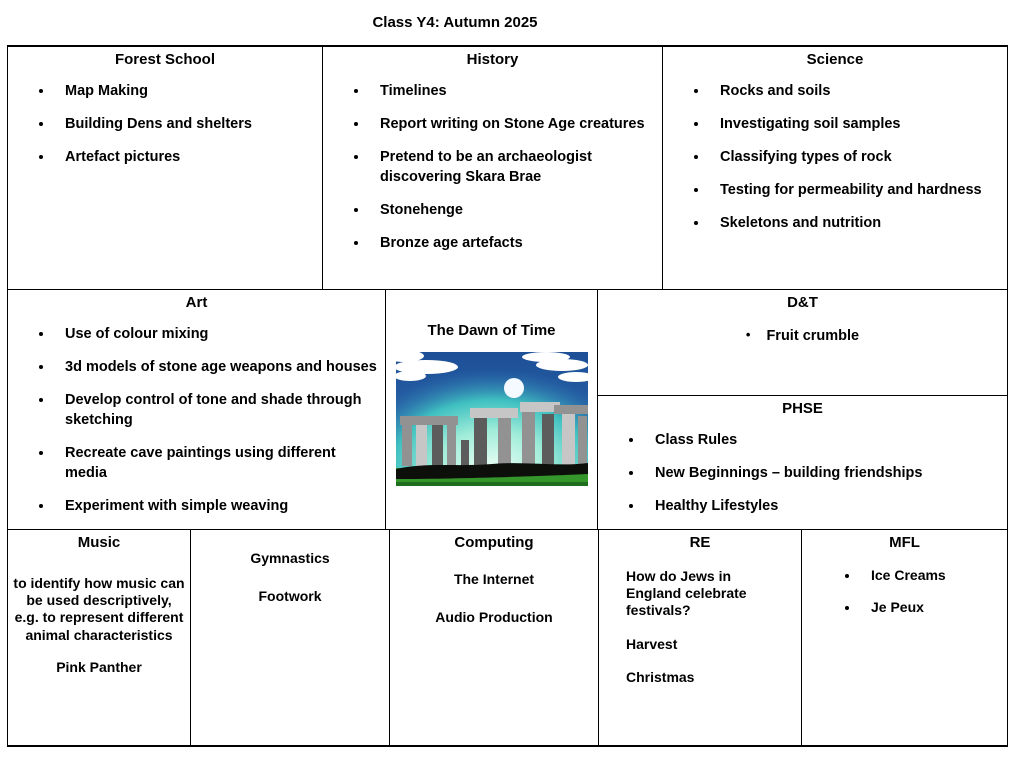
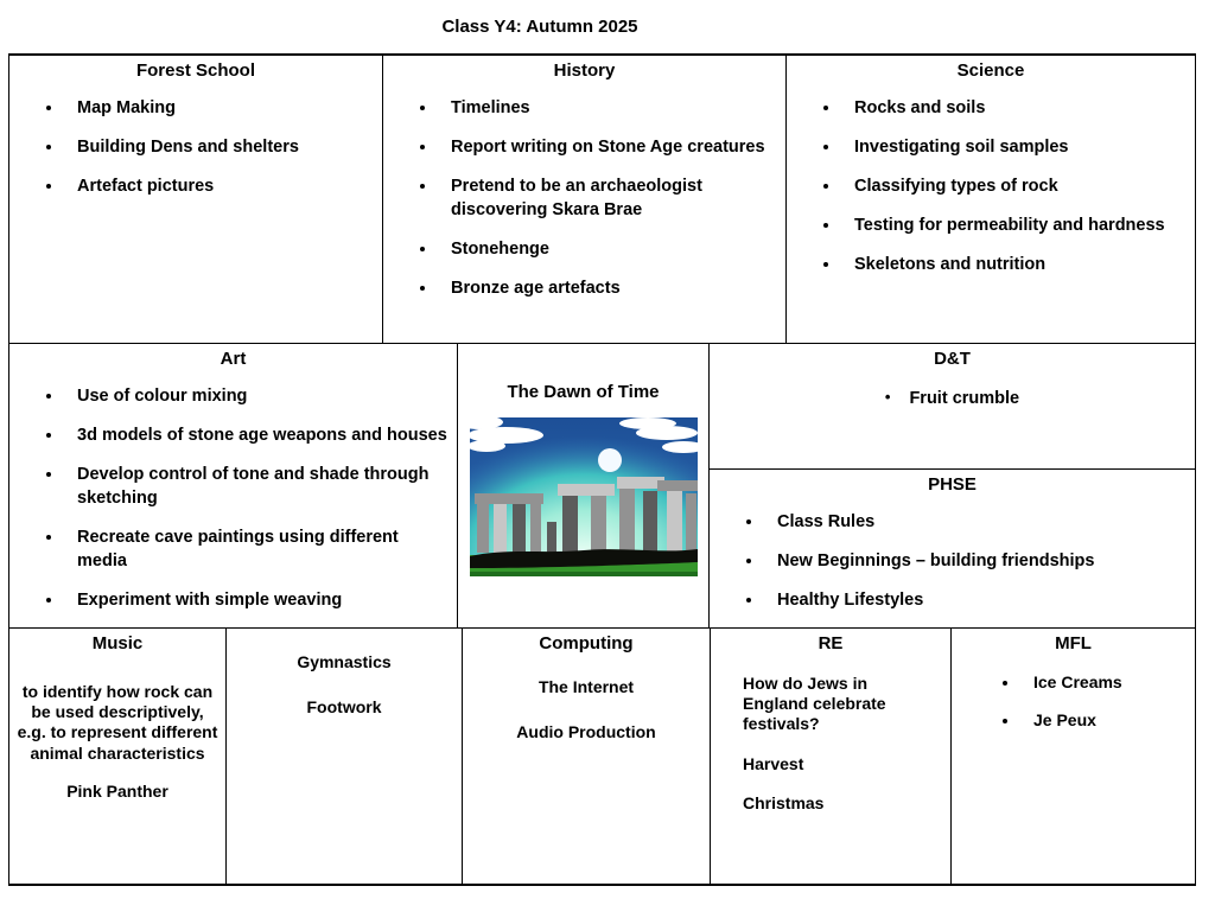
  Class Y4: Autumn 2025
  Forest School
  Map Making
  Building Dens and shelters
  Artefact pictures
  History
  Timelines
  Report writing on Stone Age creatures
  Pretend to be an archaeologist discovering Skara Brae
  Stonehenge
  Bronze age artefacts
  Science
  Rocks and soils
  Investigating soil samples
  Classifying types of rock
  Testing for permeability and hardness
  Skeletons and nutrition
  Art
  Use of colour mixing
  3d models of stone age weapons and houses
  Develop control of tone and shade through sketching
  Recreate cave paintings using different media
  Experiment with simple weaving
  The Dawn of Time
  D&T
  • Fruit crumble
  PHSE
  Class Rules
  New Beginnings – building friendships
  Healthy Lifestyles
  Music
- to identify how music can be used descriptively, e.g. to represent different animal characteristics
+ to identify how rock can be used descriptively, e.g. to represent different animal characteristics
  Pink Panther
  Gymnastics
  Footwork
  Computing
  The Internet
  Audio Production
  RE
  How do Jews in England celebrate festivals?
  Harvest
  Christmas
  MFL
  Ice Creams
  Je Peux
